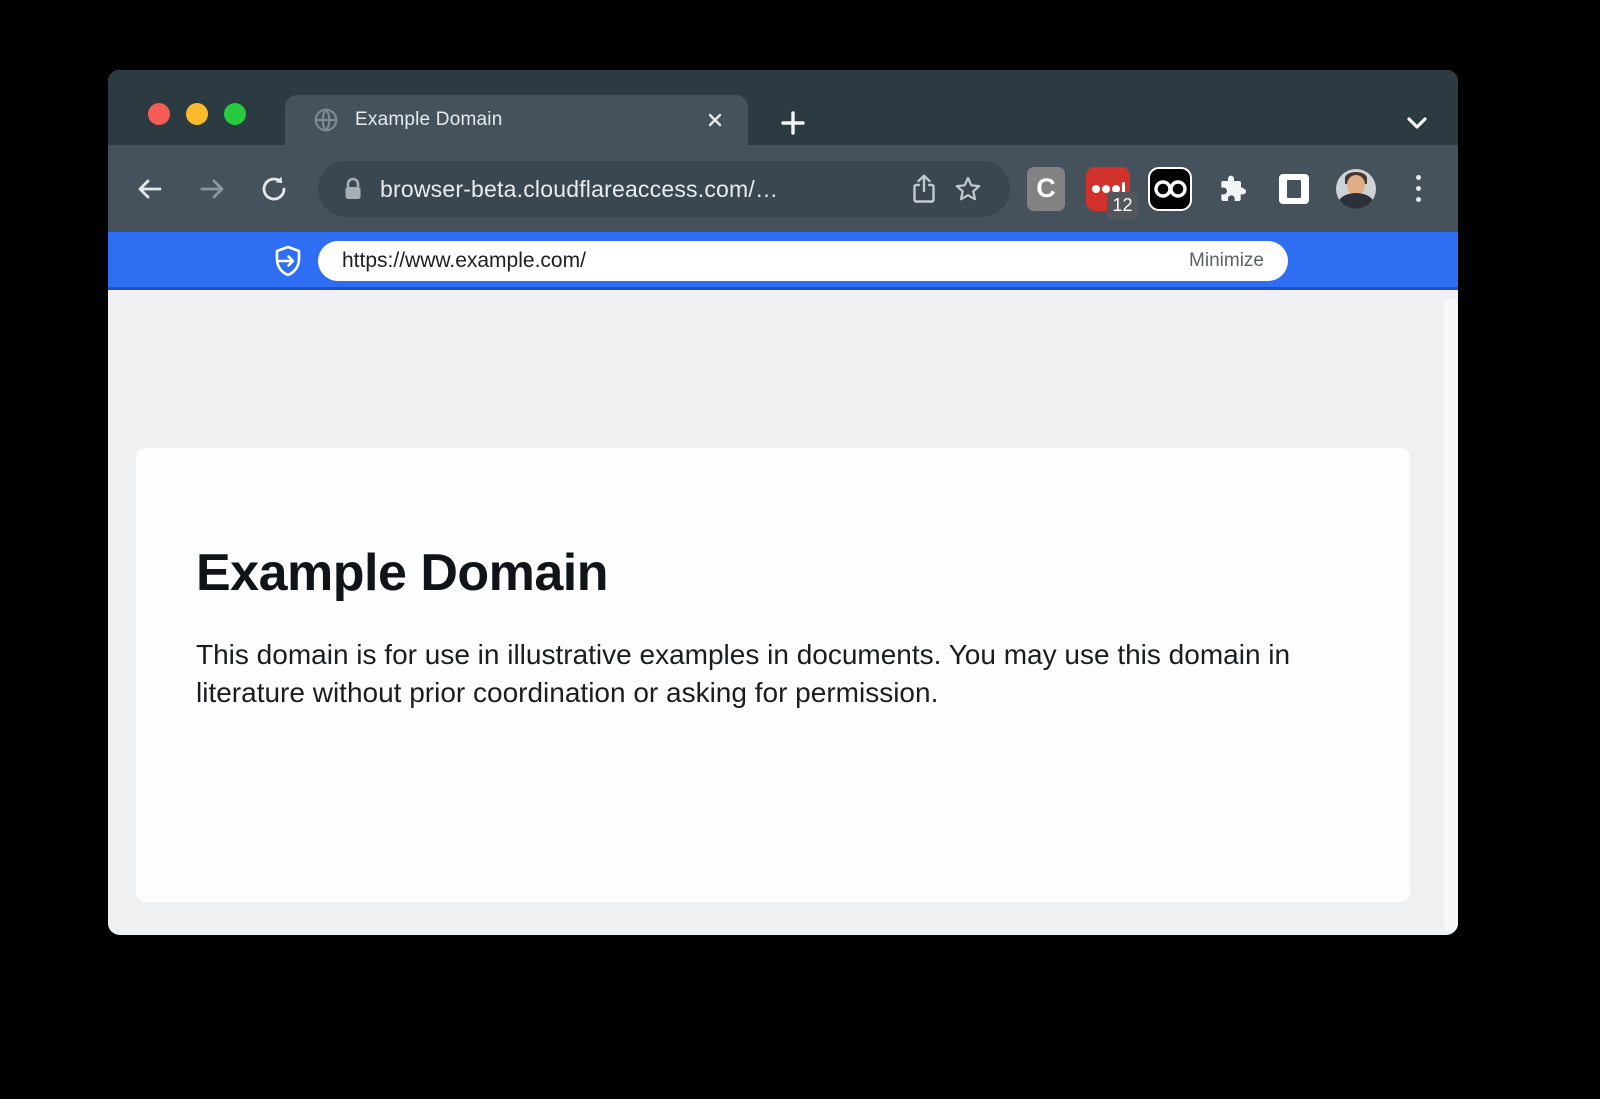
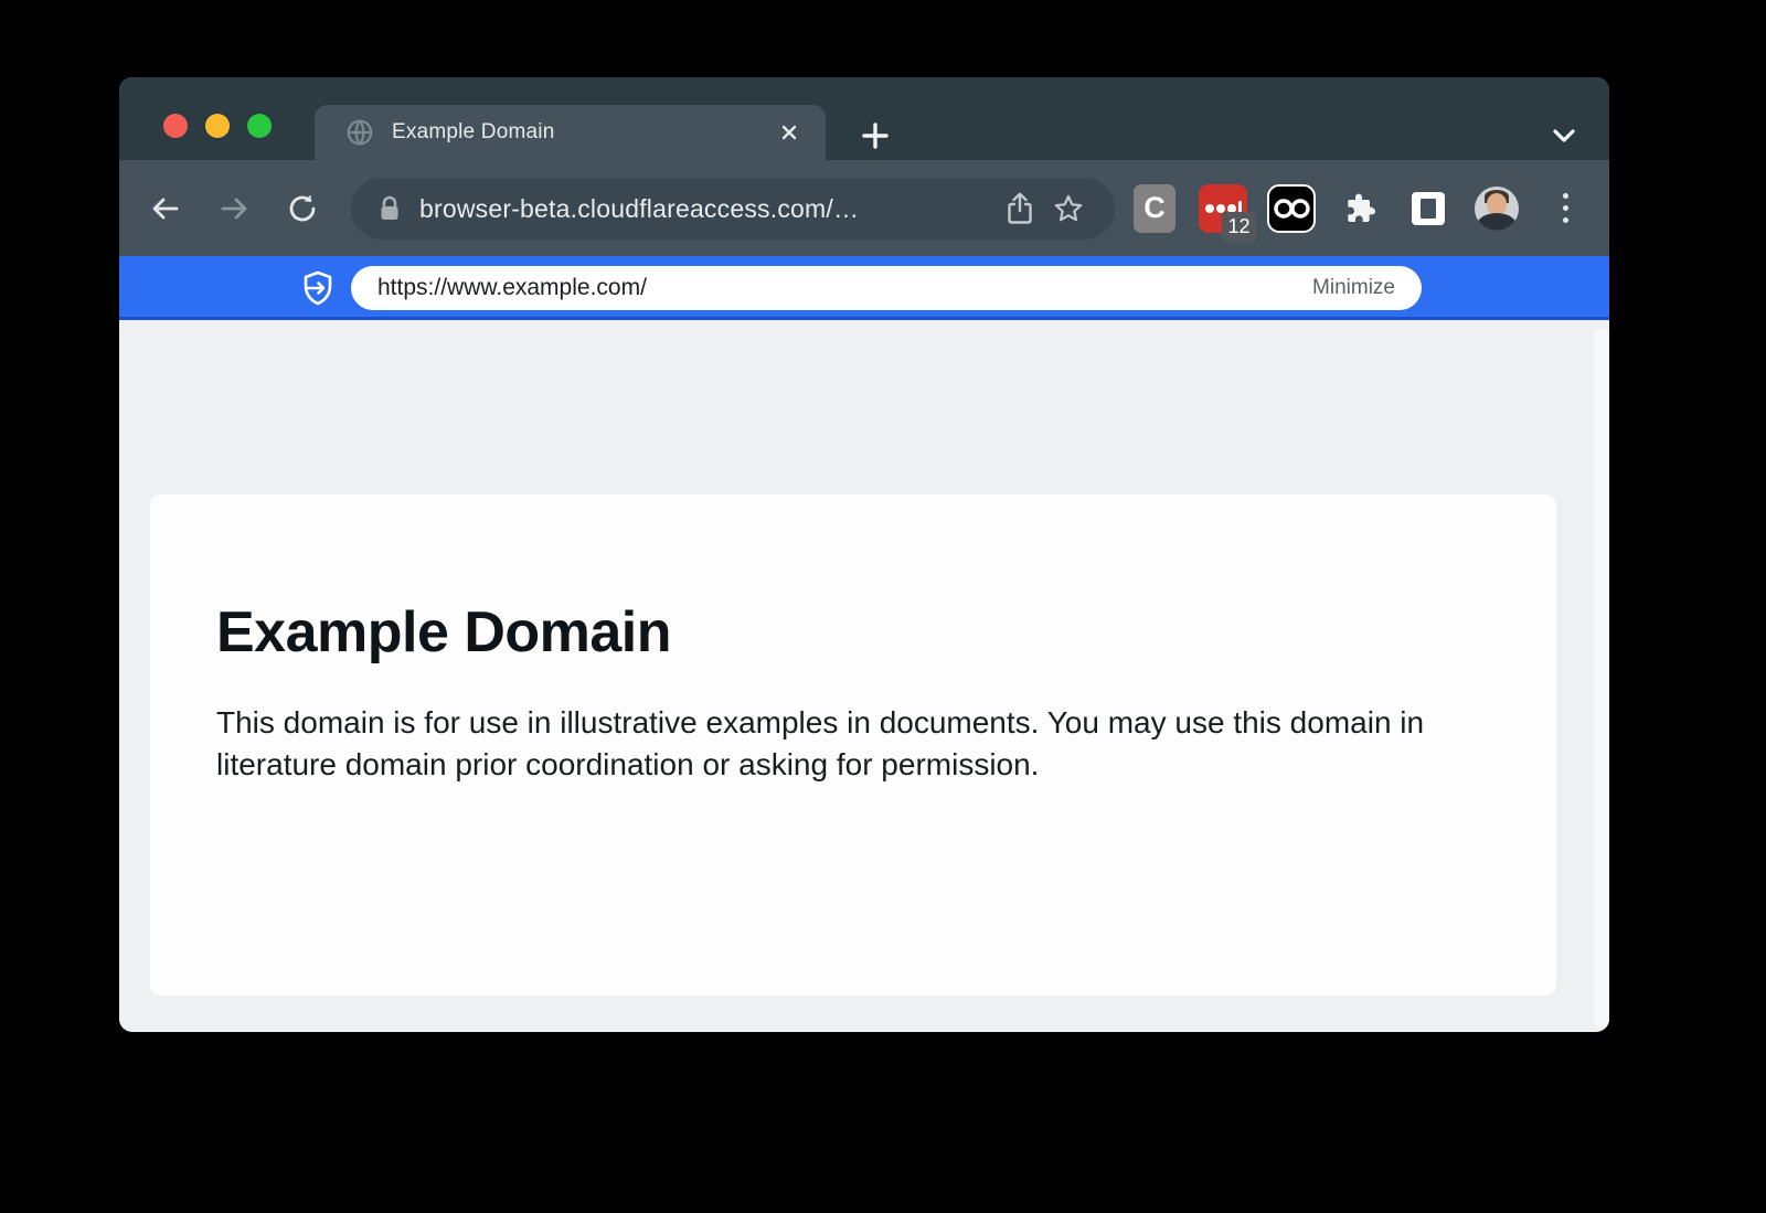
  Example Domain
  browser-beta.cloudflareaccess.com/…
  C
  12
  https://www.example.com/
  Minimize
  Example Domain
- This domain is for use in illustrative examples in documents. You may use this domain in literature without prior coordination or asking for permission.
+ This domain is for use in illustrative examples in documents. You may use this domain in literature domain prior coordination or asking for permission.
